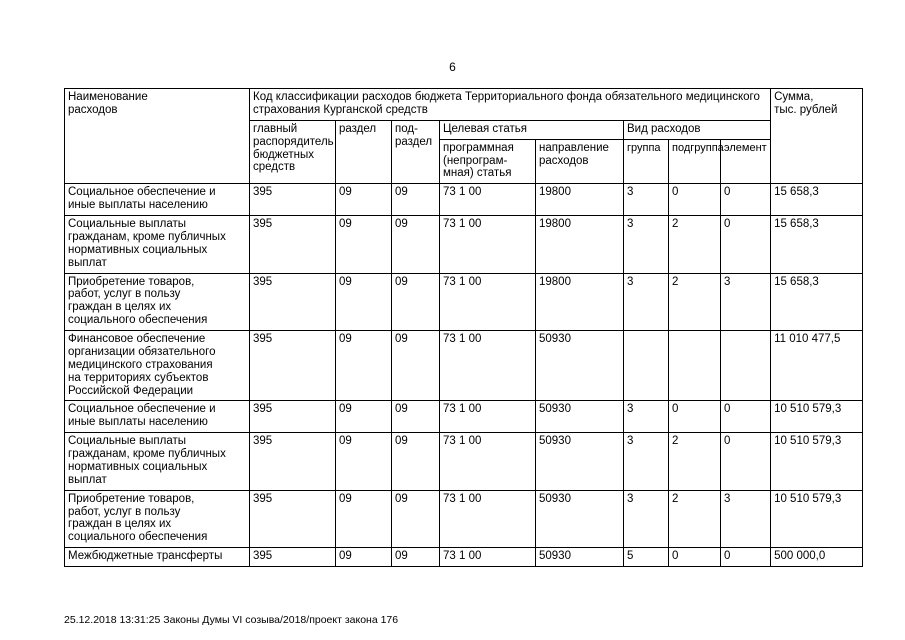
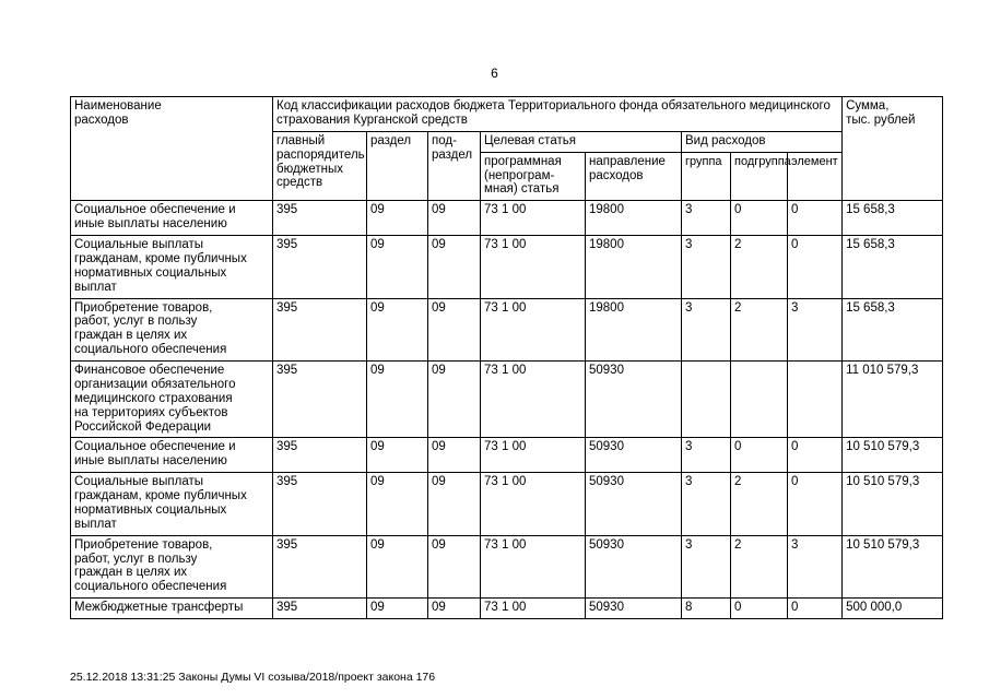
  6
  Наименование расходов	Код классификации расходов бюджета Территориального фонда обязательного медицинского страхования Курганской средств	Сумма, тыс. рублей
  главный распорядитель бюджетных средств	раздел	под- раздел	Целевая статья	Вид расходов
  программная (непрограм- мная) статья	направление расходов	группа	подгруппа	элемент
  Социальное обеспечение и иные выплаты населению	395	09	09	73 1 00	19800	3	0	0	15 658,3
  Социальные выплаты гражданам, кроме публичных нормативных социальных выплат	395	09	09	73 1 00	19800	3	2	0	15 658,3
  Приобретение товаров, работ, услуг в пользу граждан в целях их социального обеспечения	395	09	09	73 1 00	19800	3	2	3	15 658,3
- Финансовое обеспечение организации обязательного медицинского страхования на территориях субъектов Российской Федерации	395	09	09	73 1 00	50930				11 010 477,5
+ Финансовое обеспечение организации обязательного медицинского страхования на территориях субъектов Российской Федерации	395	09	09	73 1 00	50930				11 010 579,3
  Социальное обеспечение и иные выплаты населению	395	09	09	73 1 00	50930	3	0	0	10 510 579,3
  Социальные выплаты гражданам, кроме публичных нормативных социальных выплат	395	09	09	73 1 00	50930	3	2	0	10 510 579,3
  Приобретение товаров, работ, услуг в пользу граждан в целях их социального обеспечения	395	09	09	73 1 00	50930	3	2	3	10 510 579,3
- Межбюджетные трансферты	395	09	09	73 1 00	50930	5	0	0	500 000,0
+ Межбюджетные трансферты	395	09	09	73 1 00	50930	8	0	0	500 000,0
  25.12.2018 13:31:25 Законы Думы VI созыва/2018/проект закона 176
